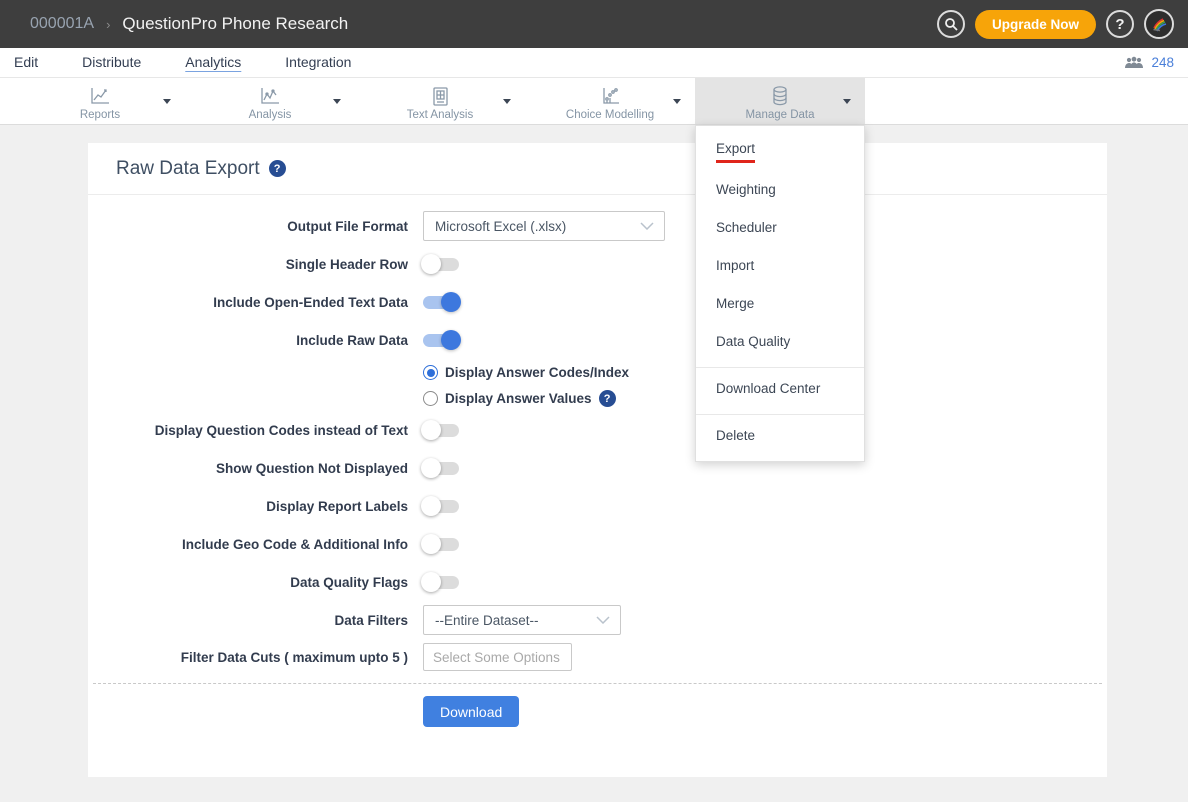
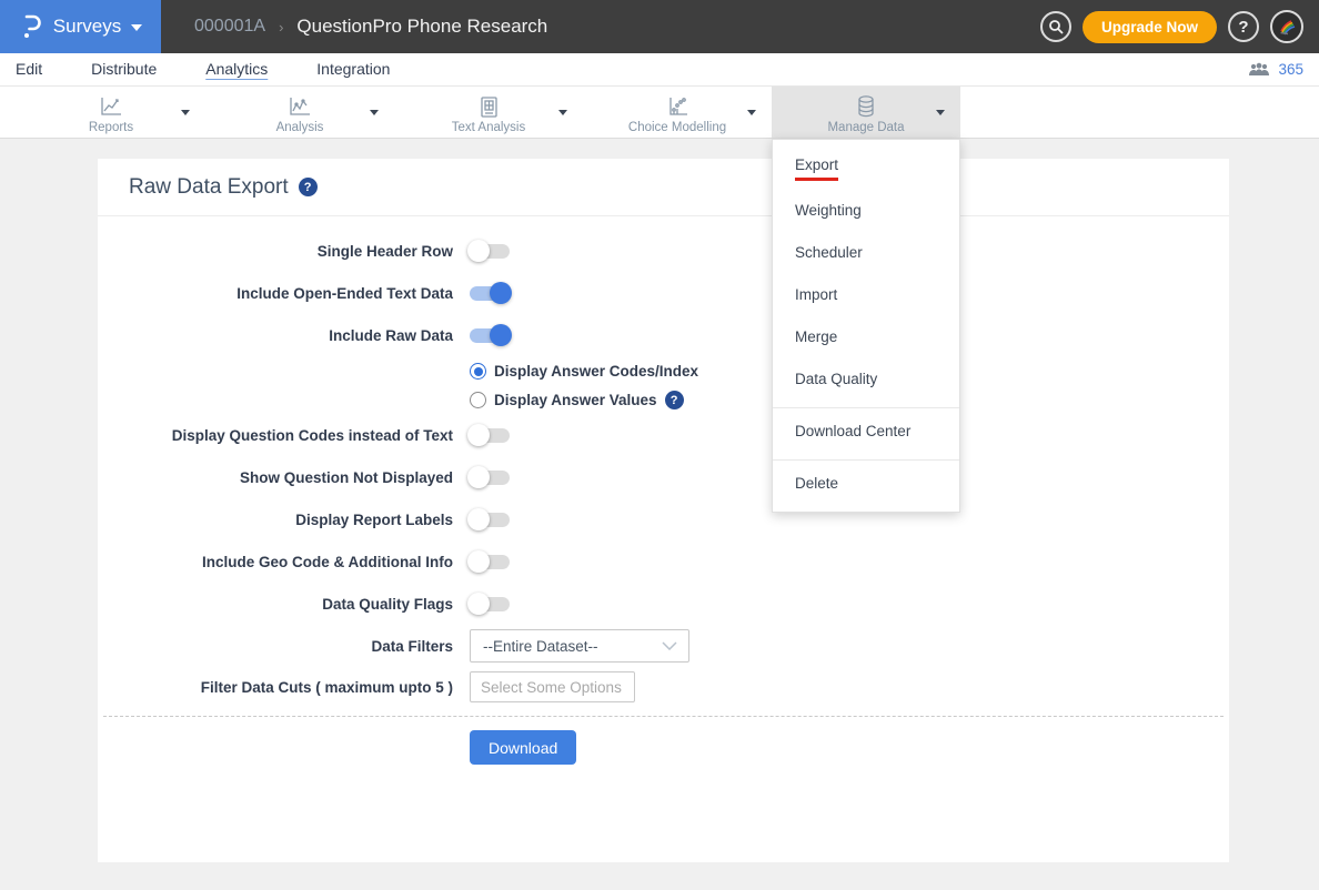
+ Surveys
  000001A
  ›
  QuestionPro Phone Research
  Upgrade Now
  ?
  Edit
  Distribute
  Analytics
  Integration
- 248
+ 365
  Reports
  Analysis
  Text Analysis
  Choice Modelling
  Manage Data
  Export
  Weighting
  Scheduler
  Import
  Merge
  Data Quality
  Download Center
  Delete
  Raw Data Export
  ?
- Output File Format
- Microsoft Excel (.xlsx)
  Single Header Row
  Include Open-Ended Text Data
  Include Raw Data
  Display Answer Codes/Index
  Display Answer Values
  ?
  Display Question Codes instead of Text
  Show Question Not Displayed
  Display Report Labels
  Include Geo Code & Additional Info
  Data Quality Flags
  Data Filters
  --Entire Dataset--
  Filter Data Cuts ( maximum upto 5 )
  Select Some Options
  Download
